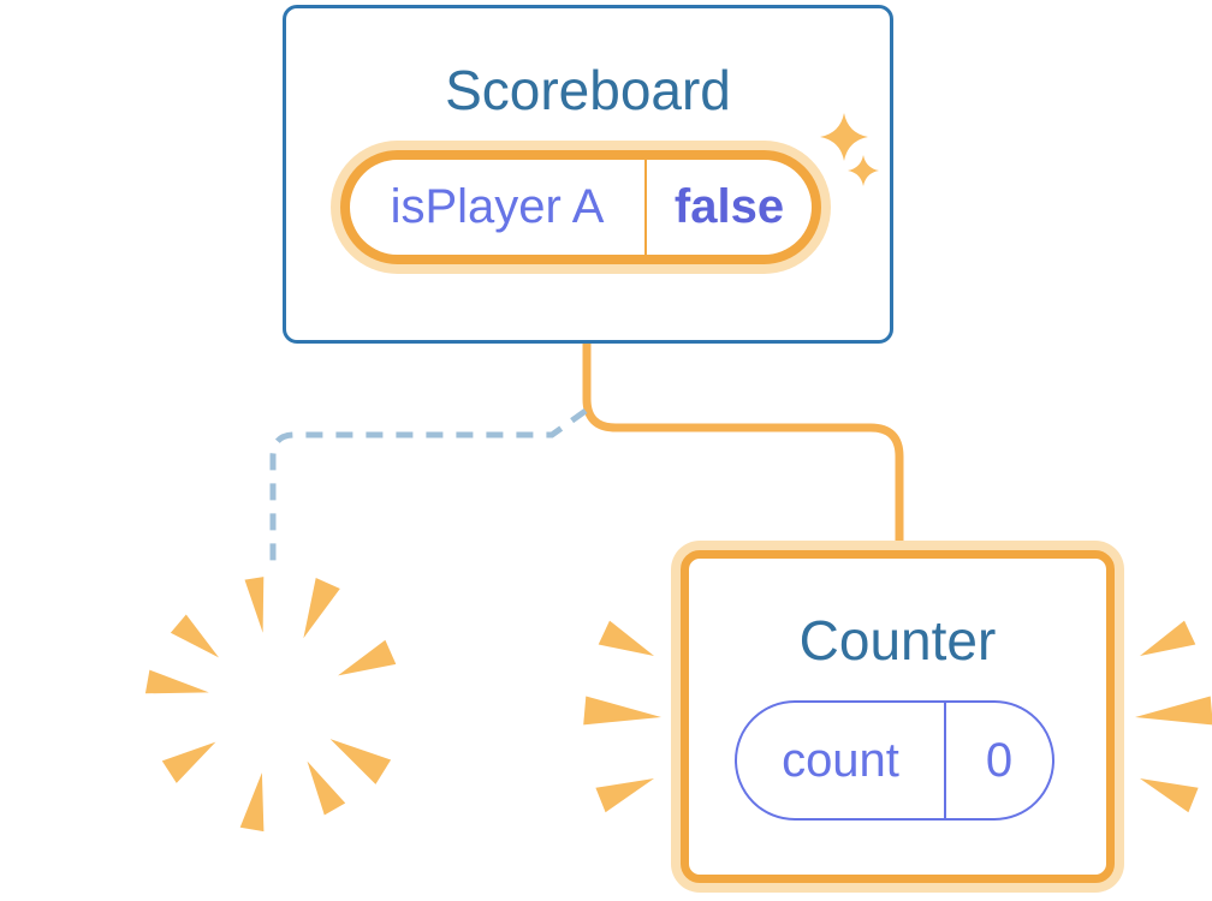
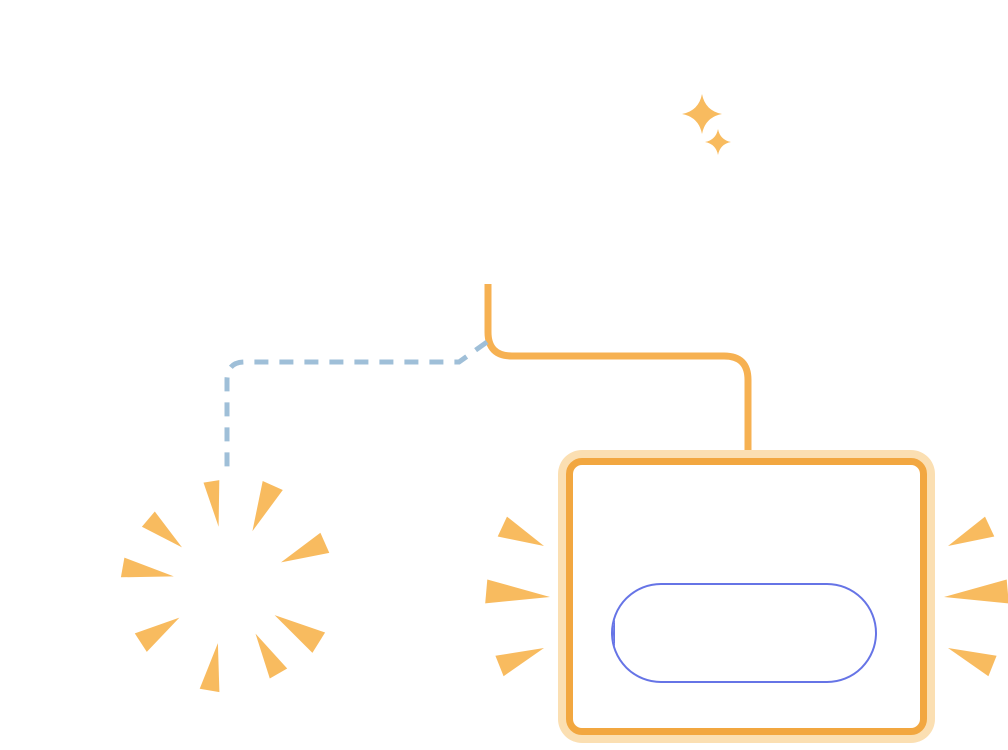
- Scoreboard
- isPlayer A
- false
- Counter
- count
- 0
